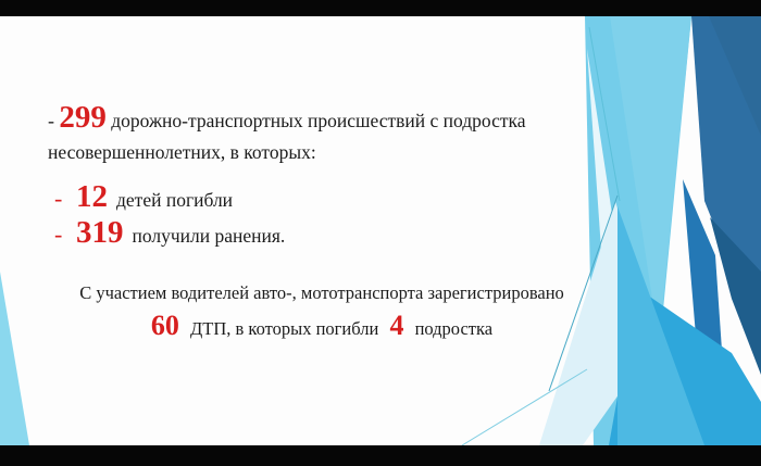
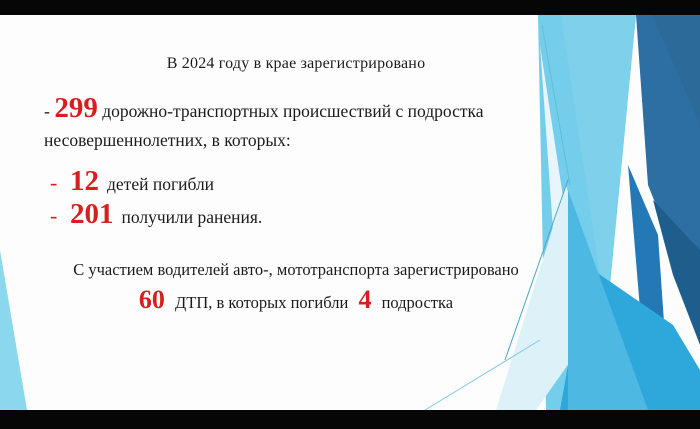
+ В 2024 году в крае зарегистрировано
  - 299 дорожно-транспортных происшествий с подростка несовершеннолетних, в которых:
  -
  12
  детей погибли
  -
- 319
+ 201
  получили ранения.
  С участием водителей авто-, мототранспорта зарегистрировано
  60 ДТП, в которых погибли 4 подростка
